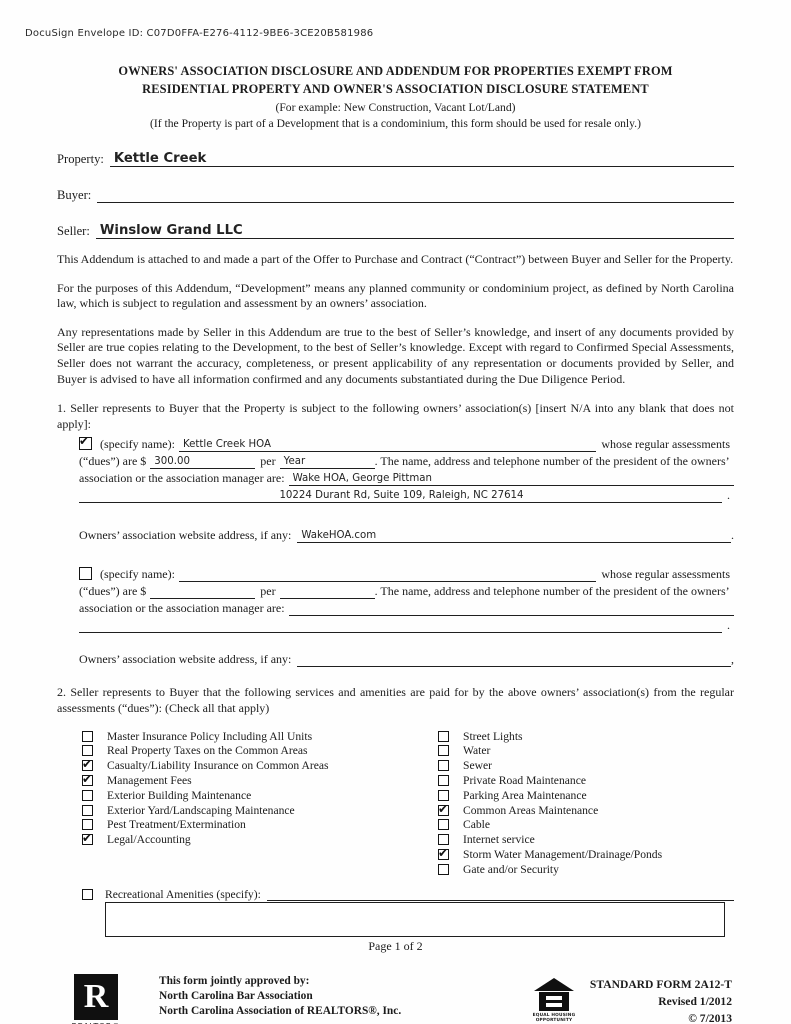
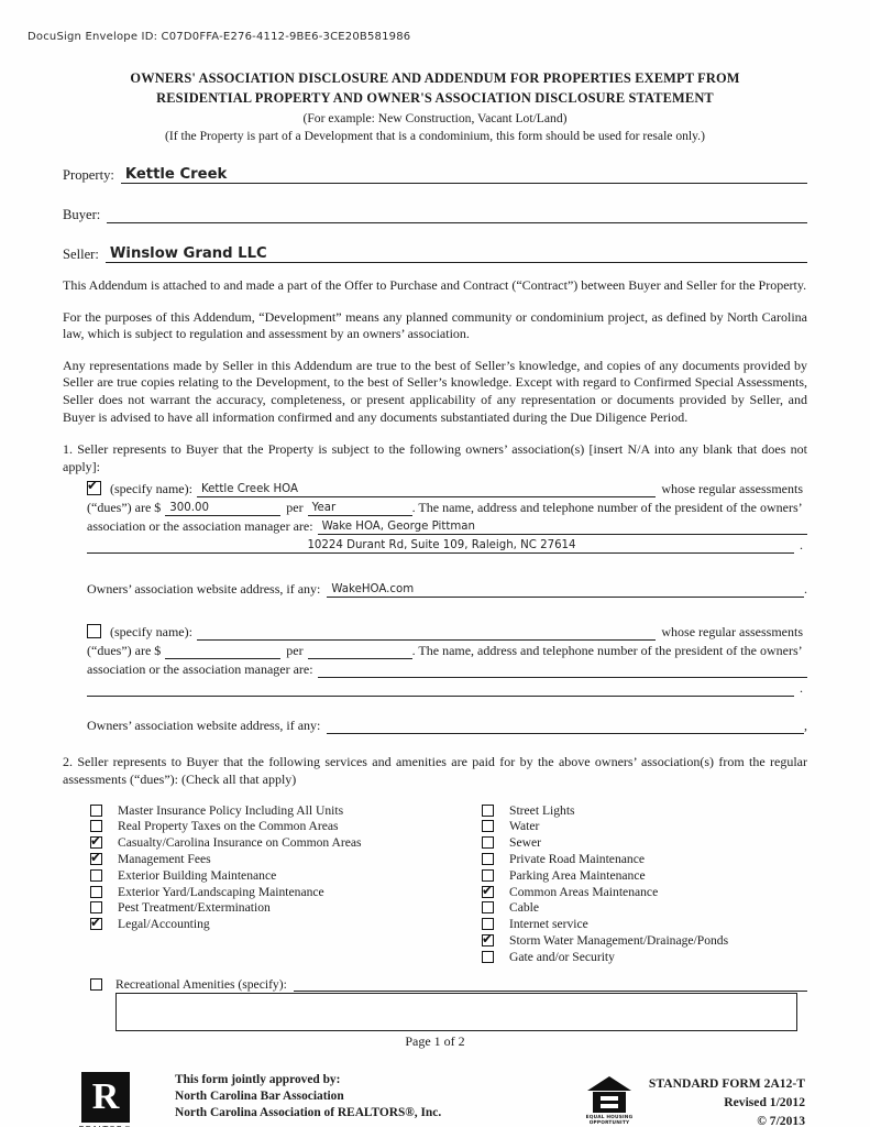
  DocuSign Envelope ID: C07D0FFA-E276-4112-9BE6-3CE20B581986
  OWNERS' ASSOCIATION DISCLOSURE AND ADDENDUM FOR PROPERTIES EXEMPT FROM
  RESIDENTIAL PROPERTY AND OWNER'S ASSOCIATION DISCLOSURE STATEMENT
  (For example: New Construction, Vacant Lot/Land)
  (If the Property is part of a Development that is a condominium, this form should be used for resale only.)
  Property:
  Kettle Creek
  Buyer:
  Seller:
  Winslow Grand LLC
  This Addendum is attached to and made a part of the Offer to Purchase and Contract (“Contract”) between Buyer and Seller for the Property.
  For the purposes of this Addendum, “Development” means any planned community or condominium project, as defined by North Carolina law, which is subject to regulation and assessment by an owners’ association.
- Any representations made by Seller in this Addendum are true to the best of Seller’s knowledge, and insert of any documents provided by Seller are true copies relating to the Development, to the best of Seller’s knowledge. Except with regard to Confirmed Special Assessments, Seller does not warrant the accuracy, completeness, or present applicability of any representation or documents provided by Seller, and Buyer is advised to have all information confirmed and any documents substantiated during the Due Diligence Period.
+ Any representations made by Seller in this Addendum are true to the best of Seller’s knowledge, and copies of any documents provided by Seller are true copies relating to the Development, to the best of Seller’s knowledge. Except with regard to Confirmed Special Assessments, Seller does not warrant the accuracy, completeness, or present applicability of any representation or documents provided by Seller, and Buyer is advised to have all information confirmed and any documents substantiated during the Due Diligence Period.
  1. Seller represents to Buyer that the Property is subject to the following owners’ association(s) [insert N/A into any blank that does not apply]:
  (specify name):
  Kettle Creek HOA
  whose regular assessments
  (“dues”) are $
  300.00
  per
  Year
  . The name, address and telephone number of the president of the owners’
  association or the association manager are:
  Wake HOA, George Pittman
  10224 Durant Rd, Suite 109, Raleigh, NC 27614
  .
  Owners’ association website address, if any:
  WakeHOA.com
  .
  (specify name):
  whose regular assessments
  (“dues”) are $
  per
  . The name, address and telephone number of the president of the owners’
  association or the association manager are:
  .
  Owners’ association website address, if any:
  ,
  2. Seller represents to Buyer that the following services and amenities are paid for by the above owners’ association(s) from the regular assessments (“dues”): (Check all that apply)
  Master Insurance Policy Including All Units
  Real Property Taxes on the Common Areas
- Casualty/Liability Insurance on Common Areas
+ Casualty/Carolina Insurance on Common Areas
  Management Fees
  Exterior Building Maintenance
  Exterior Yard/Landscaping Maintenance
  Pest Treatment/Extermination
  Legal/Accounting
  Street Lights
  Water
  Sewer
  Private Road Maintenance
  Parking Area Maintenance
  Common Areas Maintenance
  Cable
  Internet service
  Storm Water Management/Drainage/Ponds
  Gate and/or Security
  Recreational Amenities (specify):
  Page 1 of 2
  R
  This form jointly approved by:
  North Carolina Bar Association
  North Carolina Association of REALTORS®, Inc.
  STANDARD FORM 2A12-T
  Revised 1/2012
  © 7/2013
